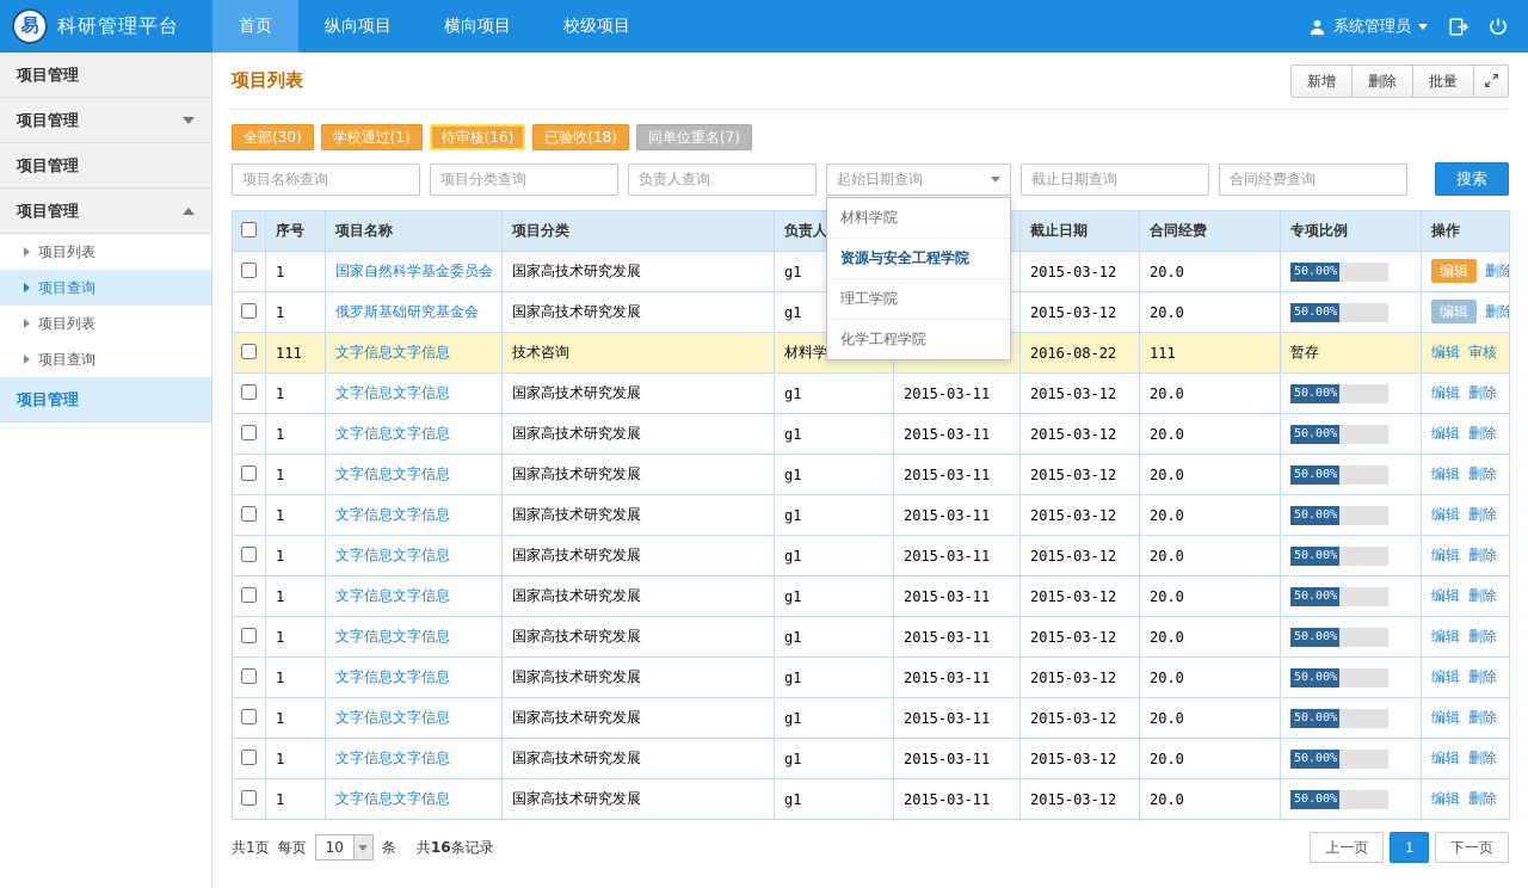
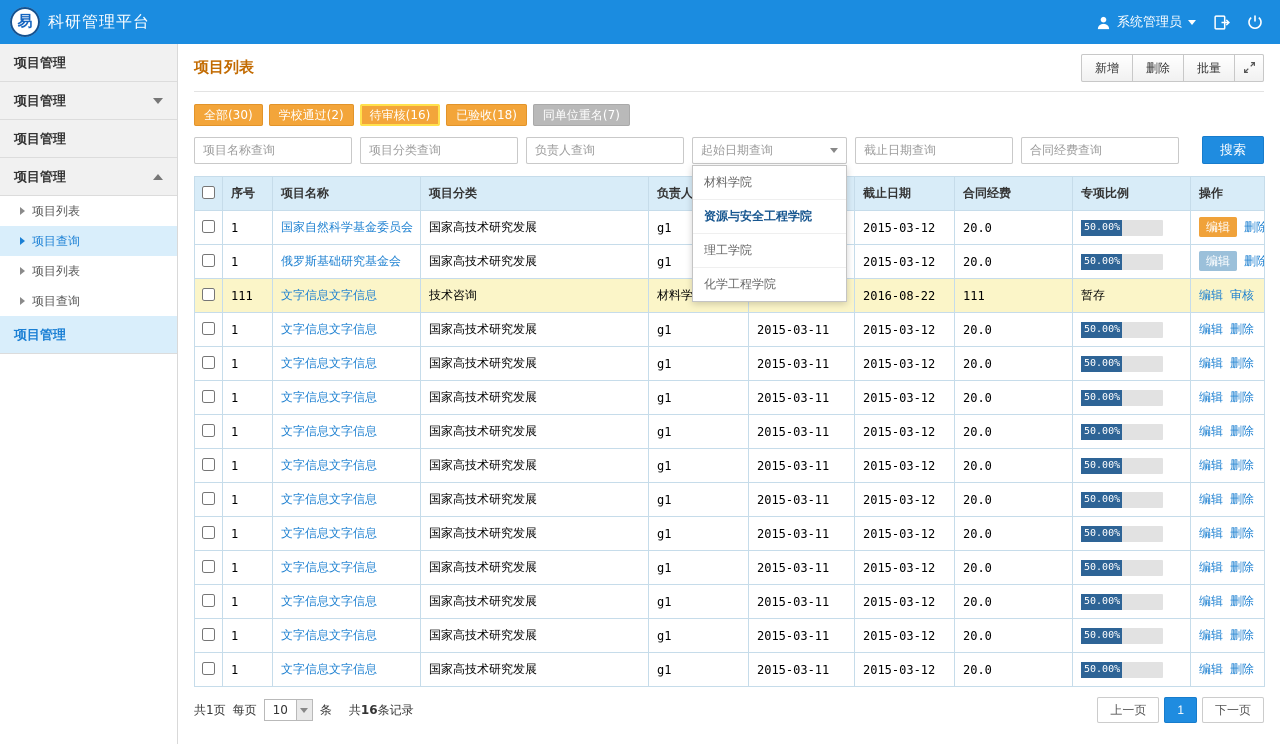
  易
  科研管理平台
- 首页
- 纵向项目
- 横向项目
- 校级项目
  系统管理员
  项目管理
  项目管理
  项目管理
  项目管理
  项目列表
  项目查询
  项目列表
  项目查询
  项目管理
  项目列表
  新增
  删除
  批量
  全部(30)
- 学校通过(1)
+ 学校通过(2)
  待审核(16)
  已验收(18)
  同单位重名(7)
  项目名称查询
  项目分类查询
  负责人查询
  起始日期查询
  材料学院
  资源与安全工程学院
  理工学院
  化学工程学院
  截止日期查询
  合同经费查询
  搜索
  	序号	项目名称	项目分类	负责人		截止日期	合同经费	专项比例	操作
  	1	国家自然科学基金委员会	国家高技术研究发展	g1		2015-03-12	20.0	50.00%	编辑 删除
  	1	俄罗斯基础研究基金会	国家高技术研究发展	g1		2015-03-12	20.0	50.00%	编辑 删除
  	111	文字信息文字信息	技术咨询	材料学		2016-08-22	111	暂存	编辑 审核
  	1	文字信息文字信息	国家高技术研究发展	g1	2015-03-11	2015-03-12	20.0	50.00%	编辑 删除
  	1	文字信息文字信息	国家高技术研究发展	g1	2015-03-11	2015-03-12	20.0	50.00%	编辑 删除
  	1	文字信息文字信息	国家高技术研究发展	g1	2015-03-11	2015-03-12	20.0	50.00%	编辑 删除
  	1	文字信息文字信息	国家高技术研究发展	g1	2015-03-11	2015-03-12	20.0	50.00%	编辑 删除
  	1	文字信息文字信息	国家高技术研究发展	g1	2015-03-11	2015-03-12	20.0	50.00%	编辑 删除
  	1	文字信息文字信息	国家高技术研究发展	g1	2015-03-11	2015-03-12	20.0	50.00%	编辑 删除
  	1	文字信息文字信息	国家高技术研究发展	g1	2015-03-11	2015-03-12	20.0	50.00%	编辑 删除
  	1	文字信息文字信息	国家高技术研究发展	g1	2015-03-11	2015-03-12	20.0	50.00%	编辑 删除
  	1	文字信息文字信息	国家高技术研究发展	g1	2015-03-11	2015-03-12	20.0	50.00%	编辑 删除
  	1	文字信息文字信息	国家高技术研究发展	g1	2015-03-11	2015-03-12	20.0	50.00%	编辑 删除
  	1	文字信息文字信息	国家高技术研究发展	g1	2015-03-11	2015-03-12	20.0	50.00%	编辑 删除
  共1页
  每页
  10
  条
  共16条记录
  上一页
  1
  下一页
